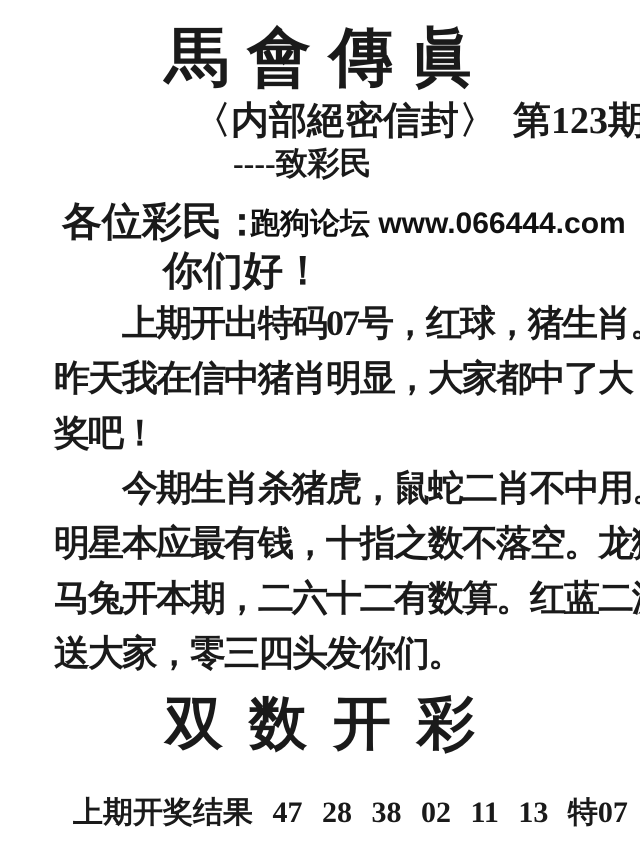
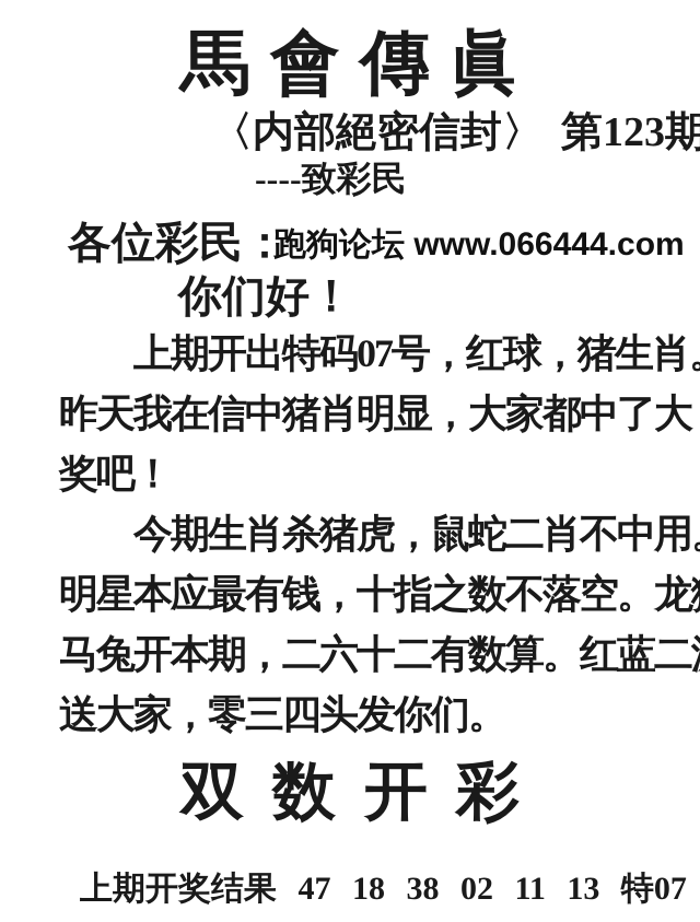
  馬會傳眞
  〈内部絕密信封〉 第123期
  ----致彩民
  各位彩民：
  跑狗论坛 www.066444.com
  你们好！
  上期开出特码07号，红球，猪生肖
  昨天我在信中猪肖明显，大家都中了大
  奖吧！
  今期生肖杀猪虎，鼠蛇二肖不中用
  明星本应最有钱，十指之数不落空。龙
  马兔开本期，二六十二有数算。红蓝二
  送大家，零三四头发你们。
  双数开彩
- 上期开奖结果 47 28 38 02 11 13 特07
+ 上期开奖结果 47 18 38 02 11 13 特07
